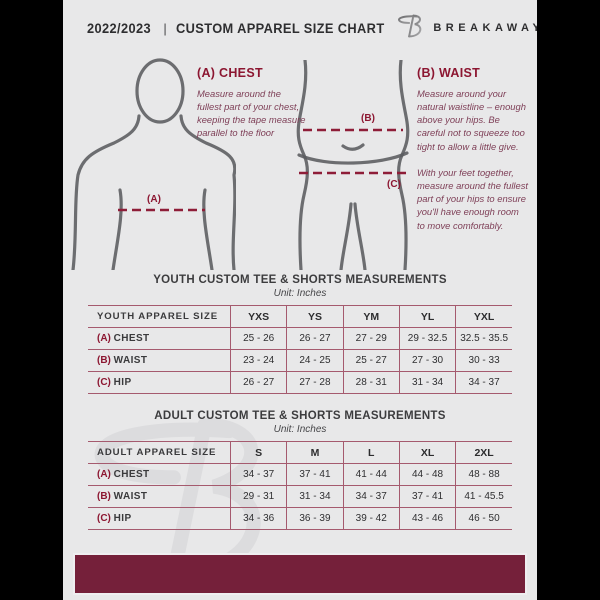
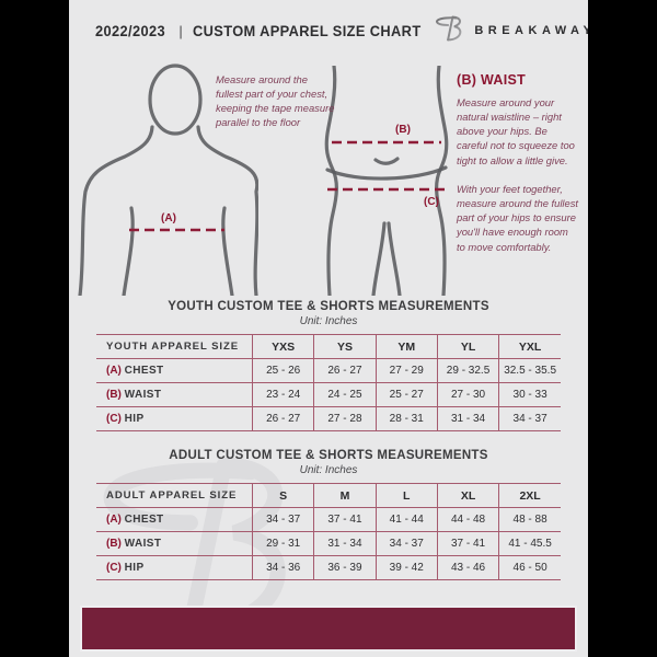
  2022/2023
  |
  CUSTOM APPAREL SIZE CHART
  BREAKAWA
  (A)
  (B)
  (C)
- (A) CHEST
  Measure around the fullest part of your chest, keeping the tape measure parallel to the floor
  (B) WAIST
- Measure around your natural waistline – enough above your hips. Be careful not to squeeze too tight to allow a little give.
+ Measure around your natural waistline – right above your hips. Be careful not to squeeze too tight to allow a little give.
  With your feet together, measure around the fullest part of your hips to ensure you'll have enough room to move comfortably.
  YOUTH CUSTOM TEE & SHORTS MEASUREMENTS
  Unit: Inches
  YOUTH APPAREL SIZE	YXS	YS	YM	YL	YXL
  (A) CHEST	25 - 26	26 - 27	27 - 29	29 - 32.5	32.5 - 35.5
  (B) WAIST	23 - 24	24 - 25	25 - 27	27 - 30	30 - 33
  (C) HIP	26 - 27	27 - 28	28 - 31	31 - 34	34 - 37
  ADULT CUSTOM TEE & SHORTS MEASUREMENTS
  Unit: Inches
  ADULT APPAREL SIZE	S	M	L	XL	2XL
  (A) CHEST	34 - 37	37 - 41	41 - 44	44 - 48	48 - 88
  (B) WAIST	29 - 31	31 - 34	34 - 37	37 - 41	41 - 45.5
  (C) HIP	34 - 36	36 - 39	39 - 42	43 - 46	46 - 50
